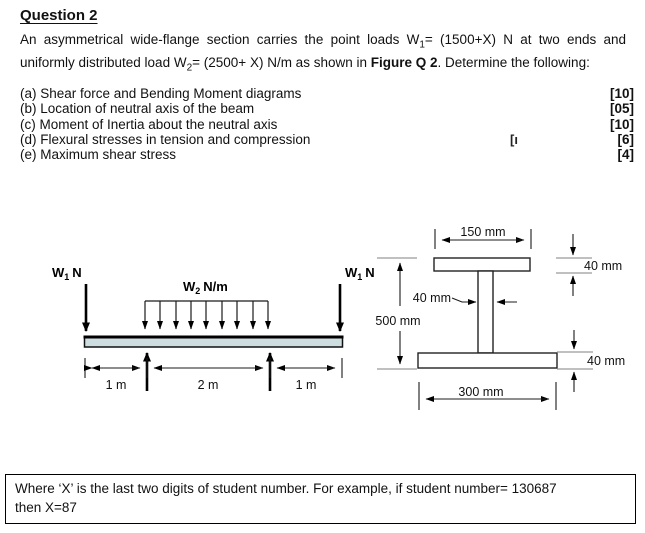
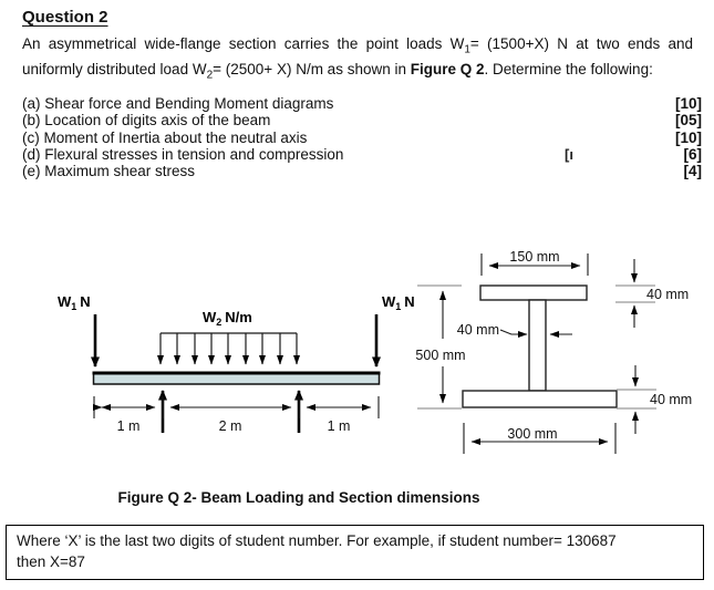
  Question 2
  An asymmetrical wide-flange section carries the point loads W1= (1500+X) N at two ends and uniformly distributed load W2= (2500+ X) N/m as shown in Figure Q 2. Determine the following:
  (a) Shear force and Bending Moment diagrams
  [10]
- (b) Location of neutral axis of the beam
+ (b) Location of digits axis of the beam
  [05]
  (c) Moment of Inertia about the neutral axis
  [10]
  (d) Flexural stresses in tension and compression
  [ı
  [6]
  (e) Maximum shear stress
  [4]
  W1 N
  W1 N
  W2 N/m
  1 m
  2 m
  1 m
  150 mm
  40 mm
  40 mm
  500 mm
  40 mm
  300 mm
+ Figure Q 2- Beam Loading and Section dimensions
  Where ‘X’ is the last two digits of student number. For example, if student number= 130687
  then X=87
